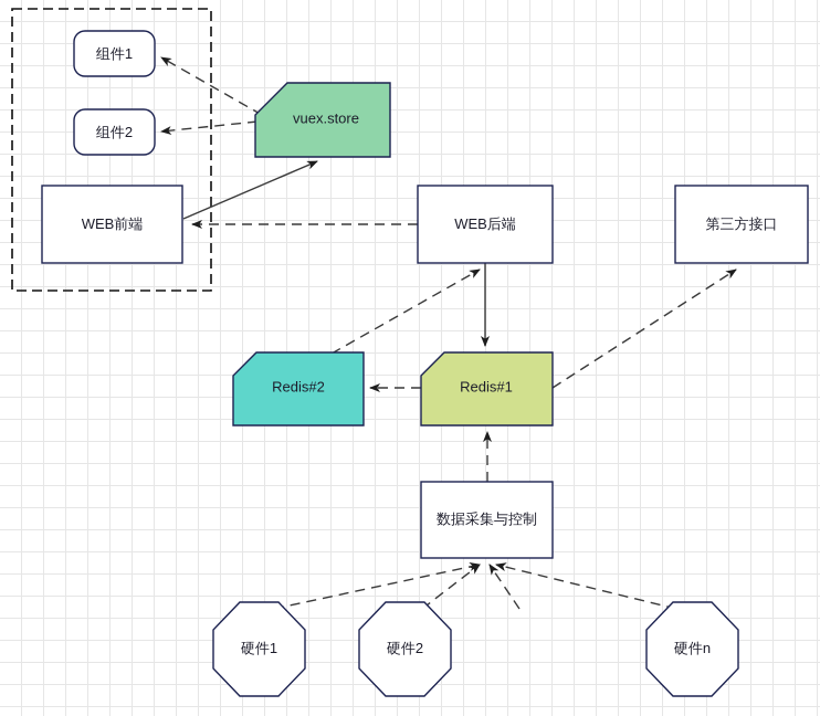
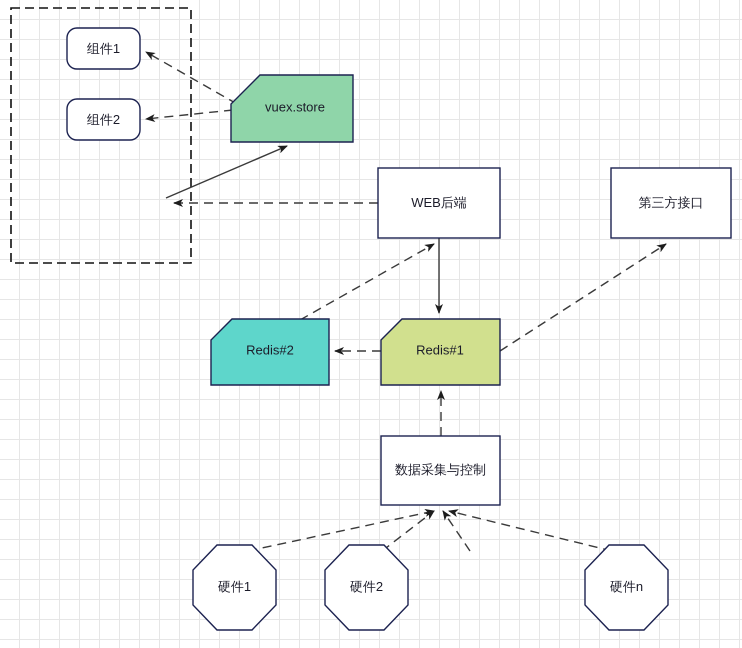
  组件1
  组件2
- WEB前端
  vuex.store
  WEB后端
  第三方接口
  Redis#2
  Redis#1
  数据采集与控制
  硬件1
  硬件2
  硬件n
